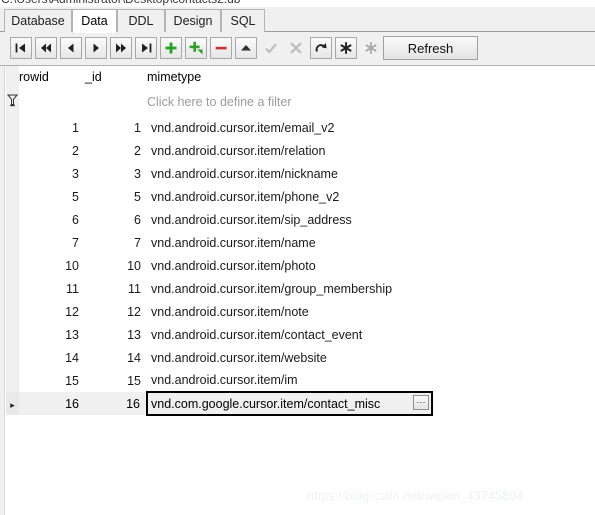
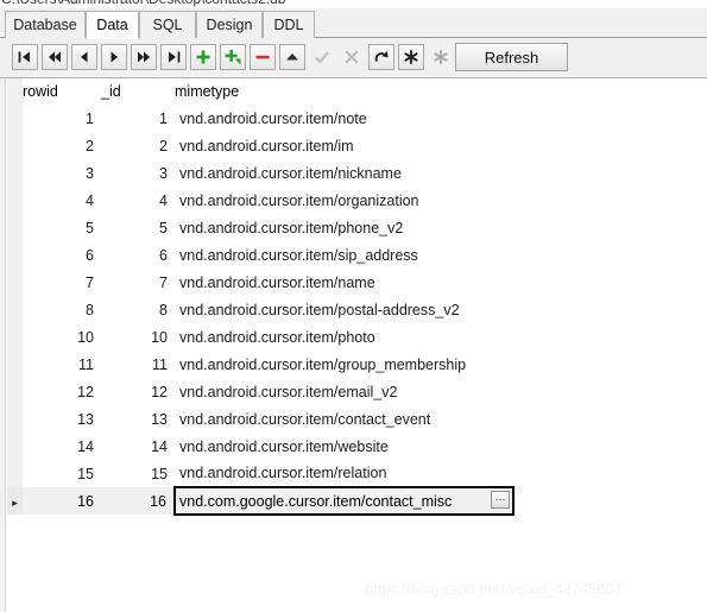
  Database
  Data
- DDL
+ SQL
  Design
- SQL
+ DDL
  Refresh
  	rowid	_id	mimetype
- 			Click here to define a filter
- 	1	1	vnd.android.cursor.item/email_v2
+ 	1	1	vnd.android.cursor.item/note
- 	2	2	vnd.android.cursor.item/relation
+ 	2	2	vnd.android.cursor.item/im
  	3	3	vnd.android.cursor.item/nickname
+ 	4	4	vnd.android.cursor.item/organization
  	5	5	vnd.android.cursor.item/phone_v2
  	6	6	vnd.android.cursor.item/sip_address
  	7	7	vnd.android.cursor.item/name
+ 	8	8	vnd.android.cursor.item/postal-address_v2
  	10	10	vnd.android.cursor.item/photo
  	11	11	vnd.android.cursor.item/group_membership
- 	12	12	vnd.android.cursor.item/note
+ 	12	12	vnd.android.cursor.item/email_v2
  	13	13	vnd.android.cursor.item/contact_event
  	14	14	vnd.android.cursor.item/website
- 	15	15	vnd.android.cursor.item/im
+ 	15	15	vnd.android.cursor.item/relation
  ▸	16	16	vnd.com.google.cursor.item/contact_misc ⋯
